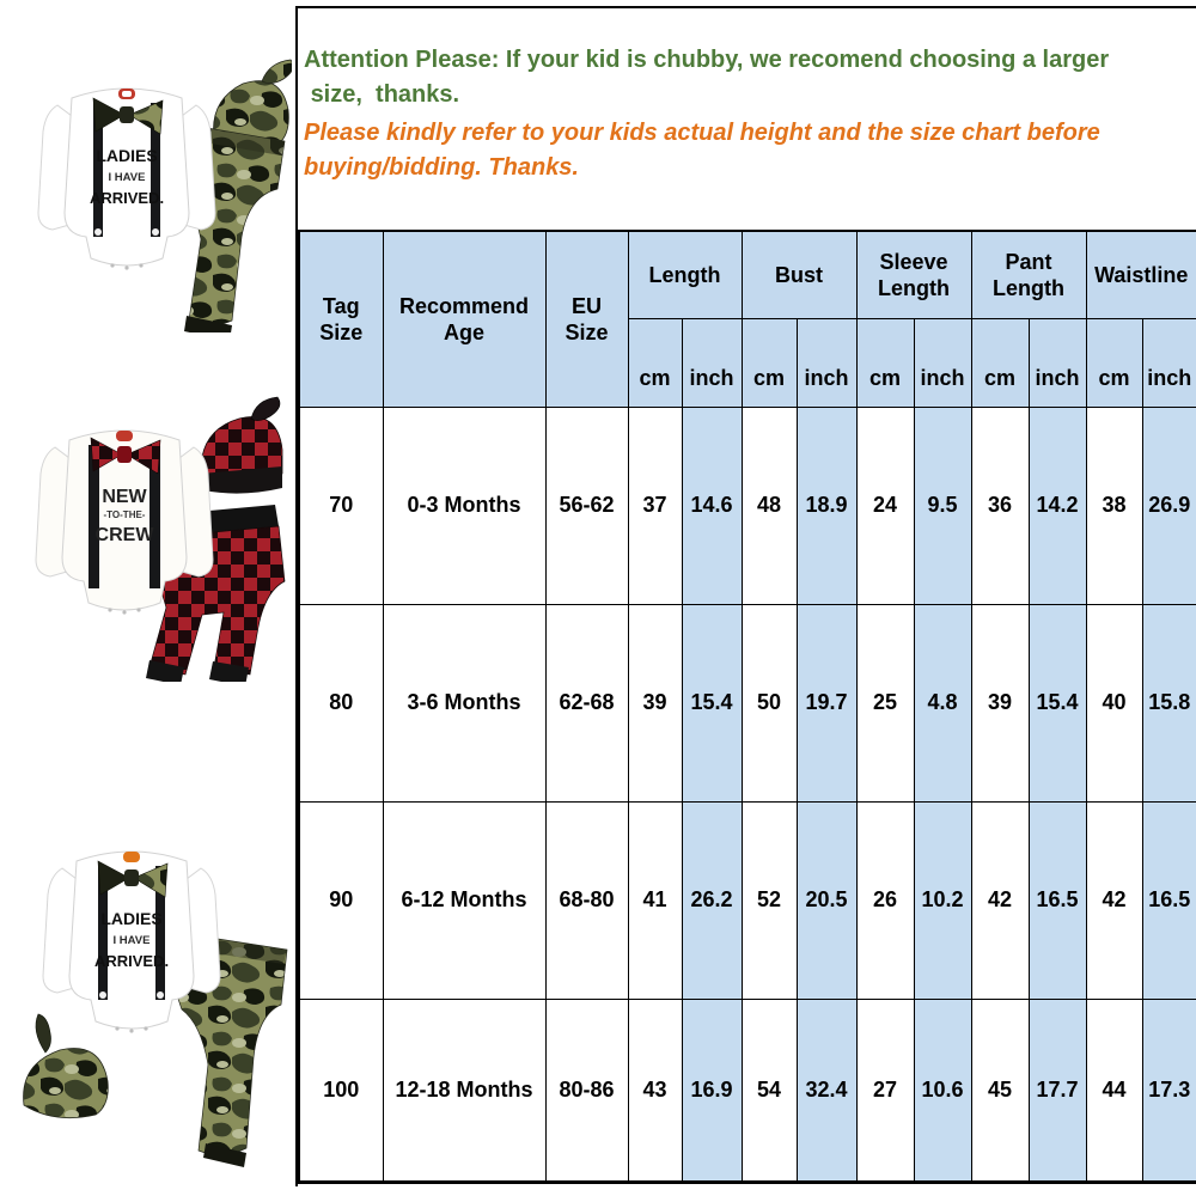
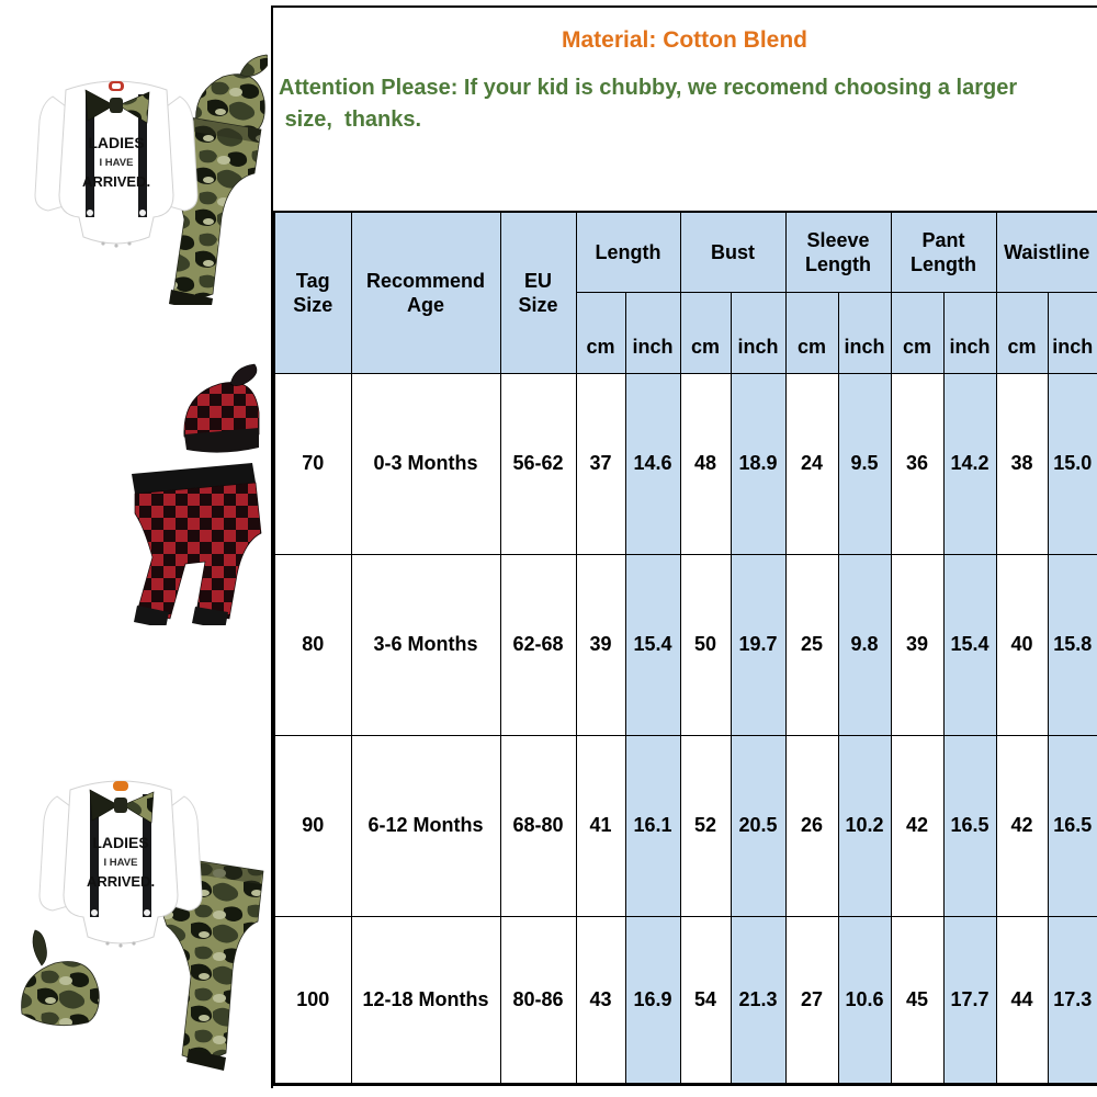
  LADIES
  I HAVE
  ARRIVED.
- NEW
- -TO-THE-
- CREW
  LADIES
  I HAVE
  ARRIVED.
+ Material: Cotton Blend
  Attention Please: If your kid is chubby, we recomend choosing a larger
  size, thanks.
- Please kindly refer to your kids actual height and the size chart before
- buying/bidding. Thanks.
  Tag Size	Recommend Age	EU Size	Length	Bust	Sleeve Length	Pant Length	Waistline
  cm	inch	cm	inch	cm	inch	cm	inch	cm	inch
- 70	0-3 Months	56-62	37	14.6	48	18.9	24	9.5	36	14.2	38	26.9
+ 70	0-3 Months	56-62	37	14.6	48	18.9	24	9.5	36	14.2	38	15.0
- 80	3-6 Months	62-68	39	15.4	50	19.7	25	4.8	39	15.4	40	15.8
+ 80	3-6 Months	62-68	39	15.4	50	19.7	25	9.8	39	15.4	40	15.8
- 90	6-12 Months	68-80	41	26.2	52	20.5	26	10.2	42	16.5	42	16.5
+ 90	6-12 Months	68-80	41	16.1	52	20.5	26	10.2	42	16.5	42	16.5
- 100	12-18 Months	80-86	43	16.9	54	32.4	27	10.6	45	17.7	44	17.3
+ 100	12-18 Months	80-86	43	16.9	54	21.3	27	10.6	45	17.7	44	17.3
